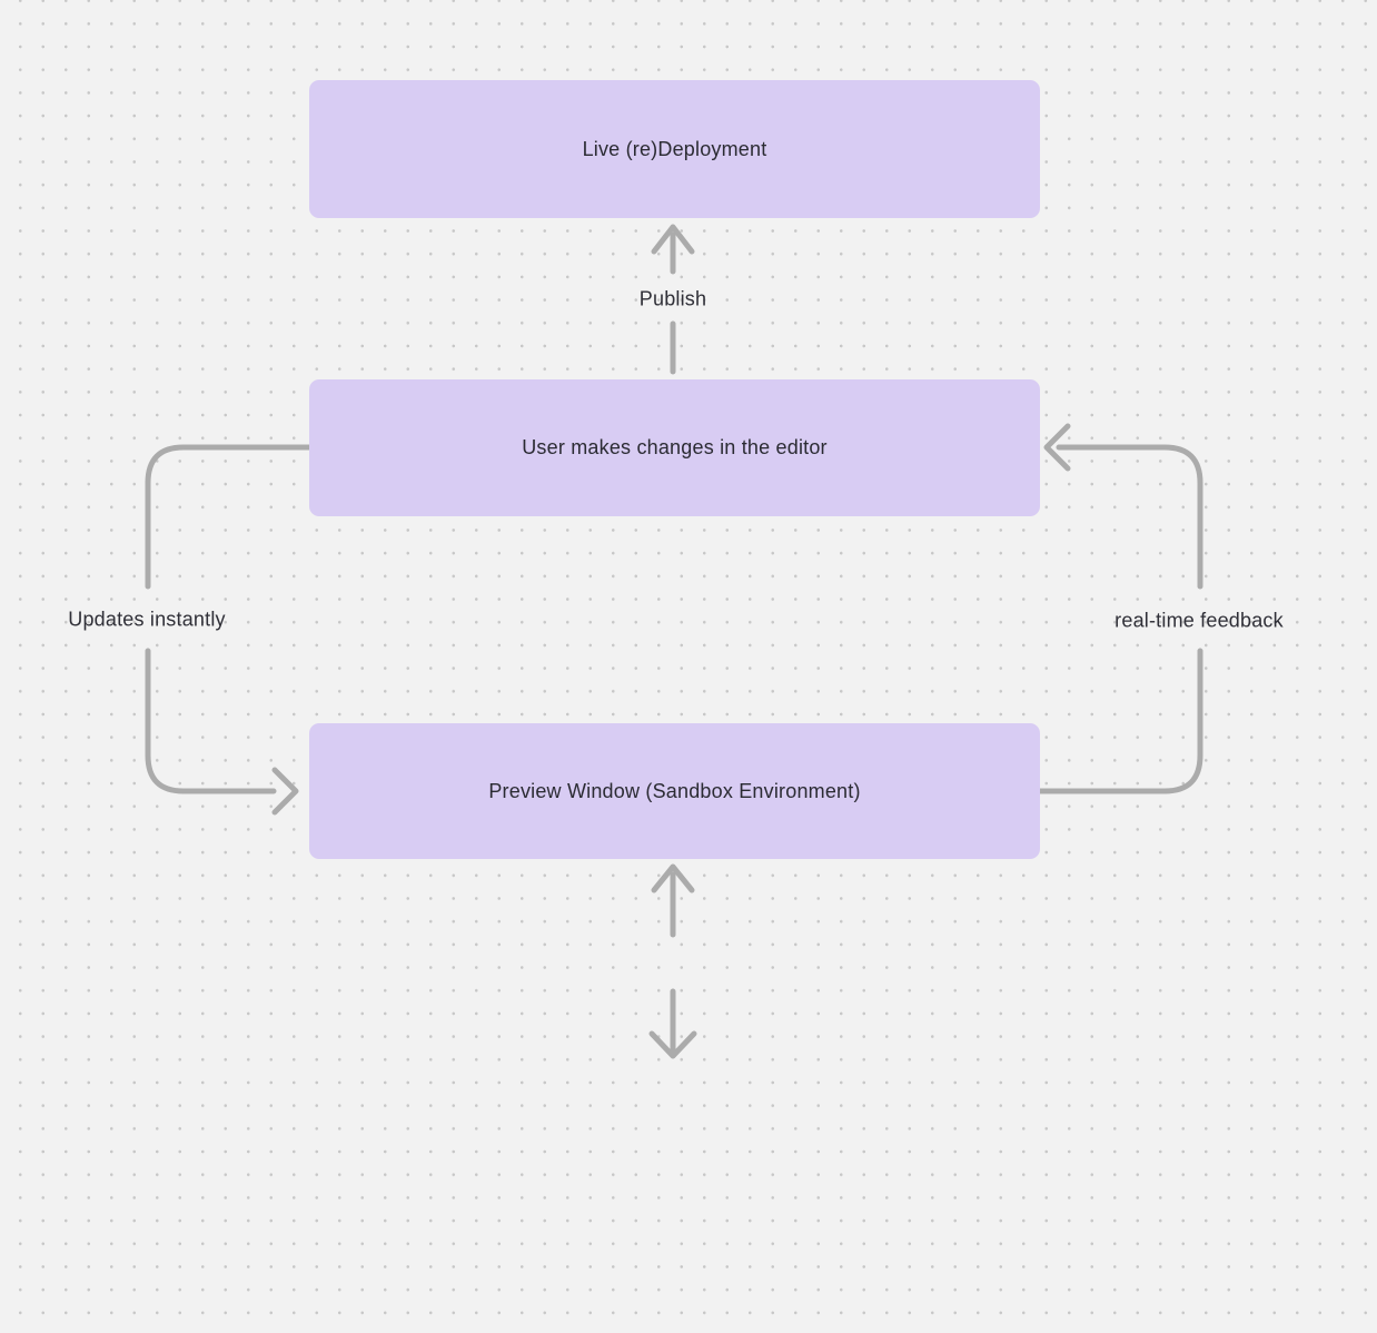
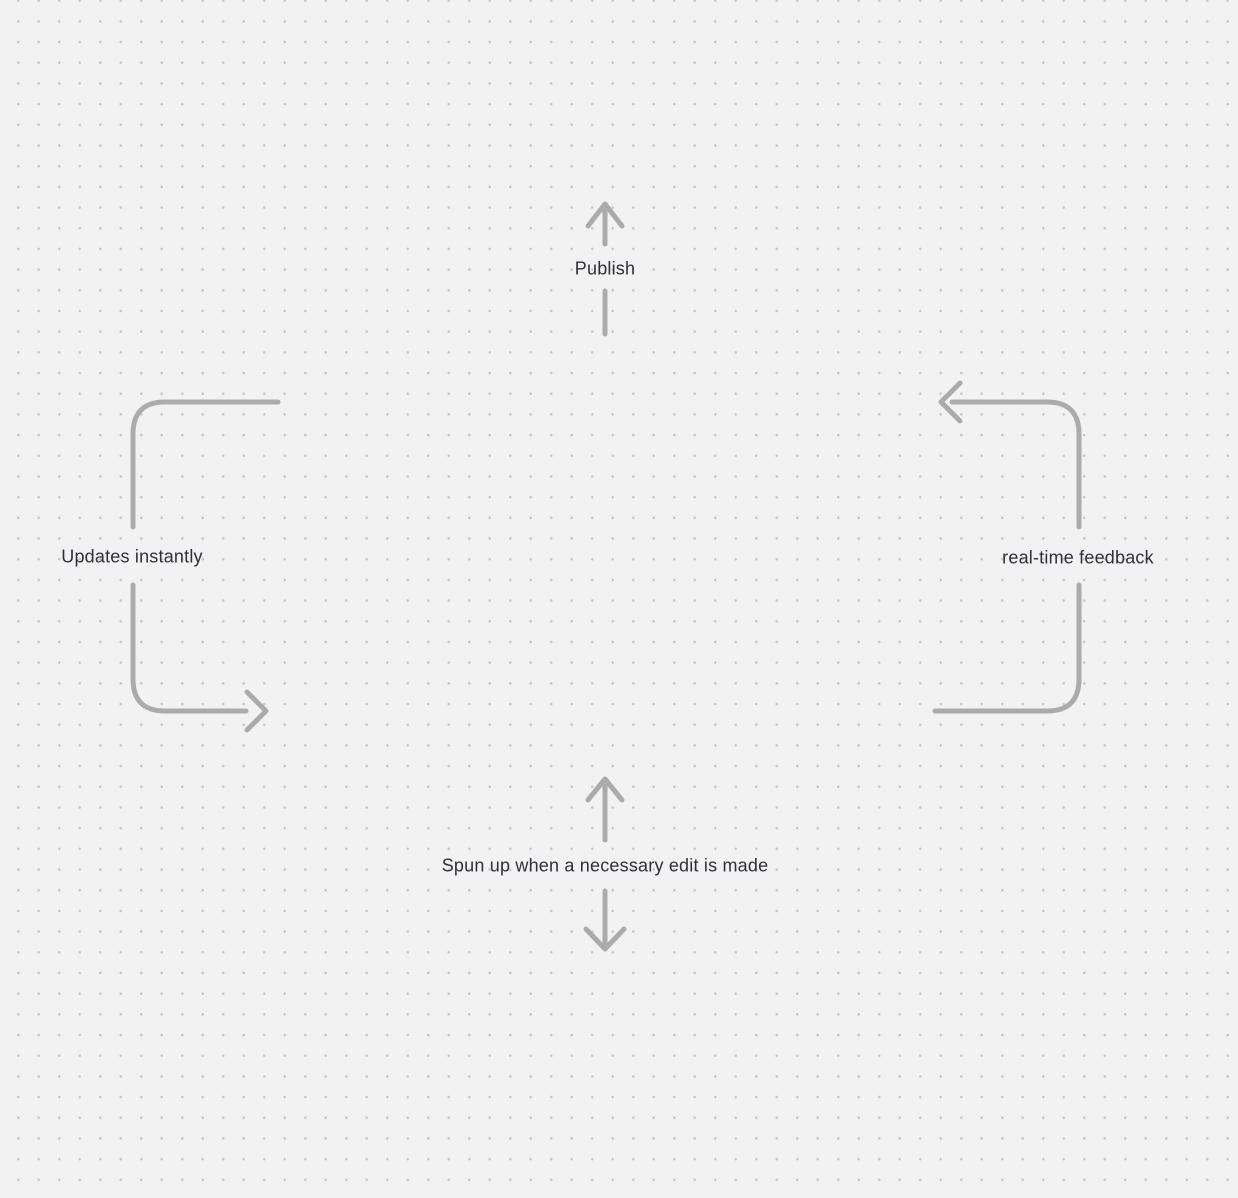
- Live (re)Deployment
- User makes changes in the editor
- Preview Window (Sandbox Environment)
  Publish
  Updates instantly
  real-time feedback
+ Spun up when a necessary edit is made
